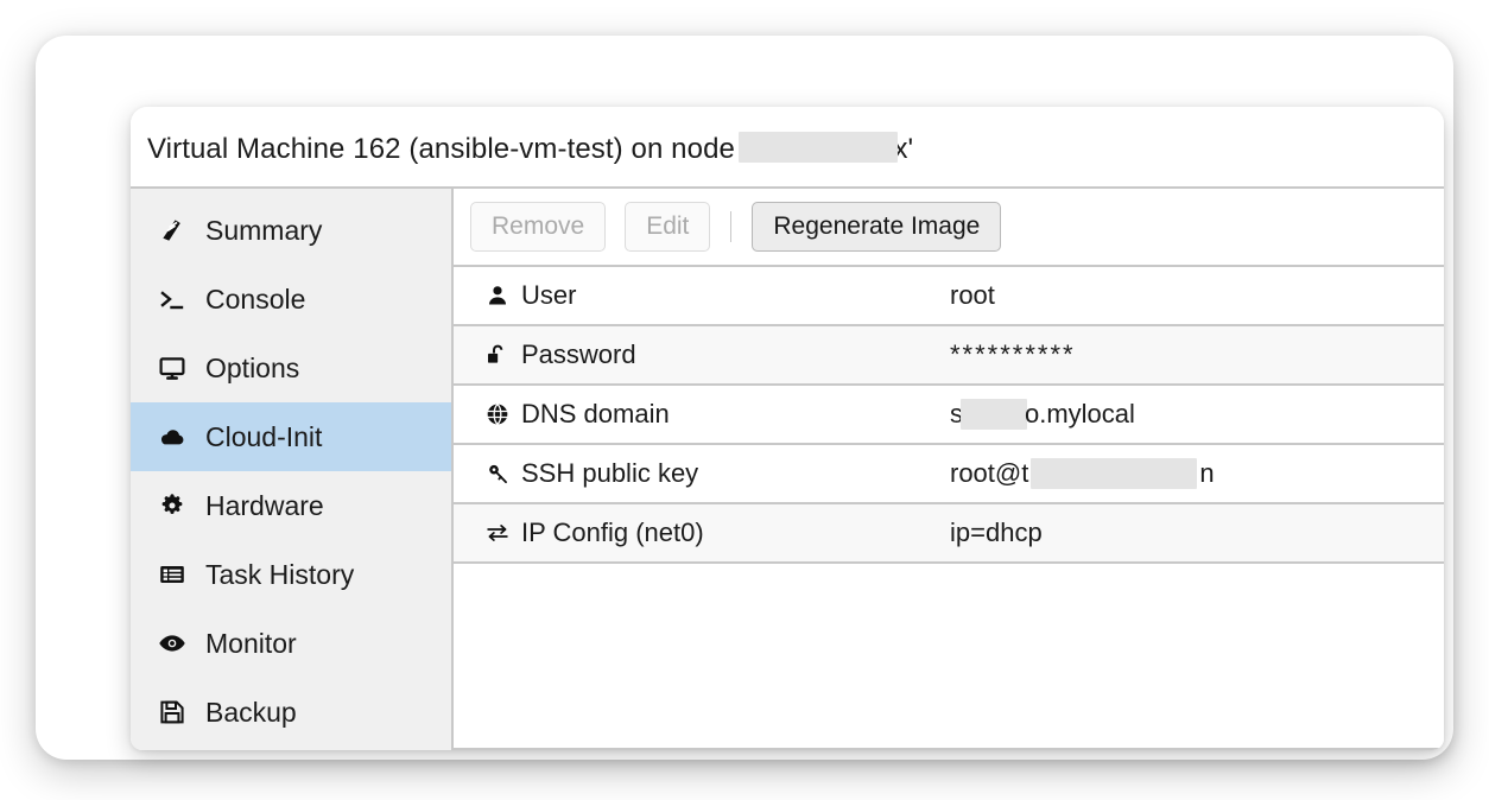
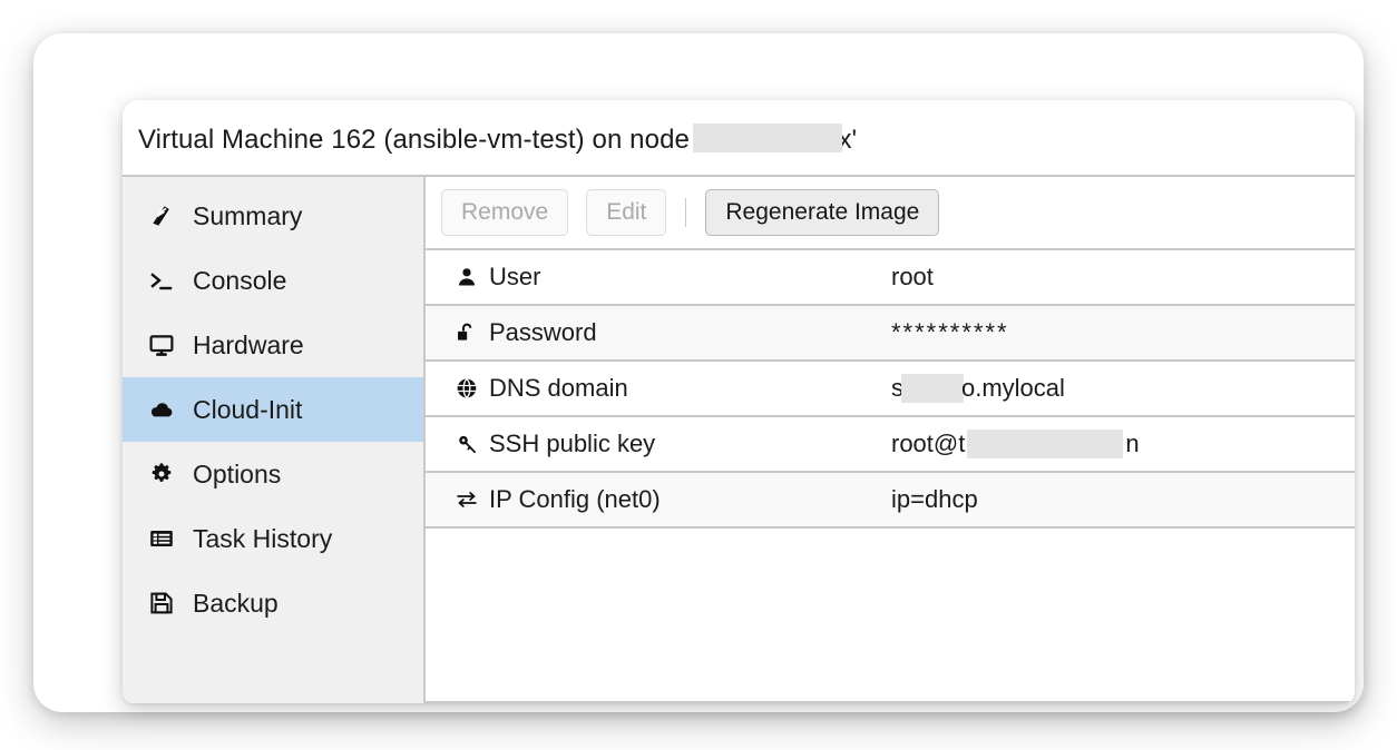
  Virtual Machine 162 (ansible-vm-test) on node
  x'
  Summary
  Console
- Options
+ Hardware
  Cloud-Init
- Hardware
+ Options
  Task History
- Monitor
  Backup
  Remove
  Edit
  Regenerate Image
  User
  root
  Password
  **********
  DNS domain
  s
  o.mylocal
  SSH public key
  root@t
  n
  IP Config (net0)
  ip=dhcp
